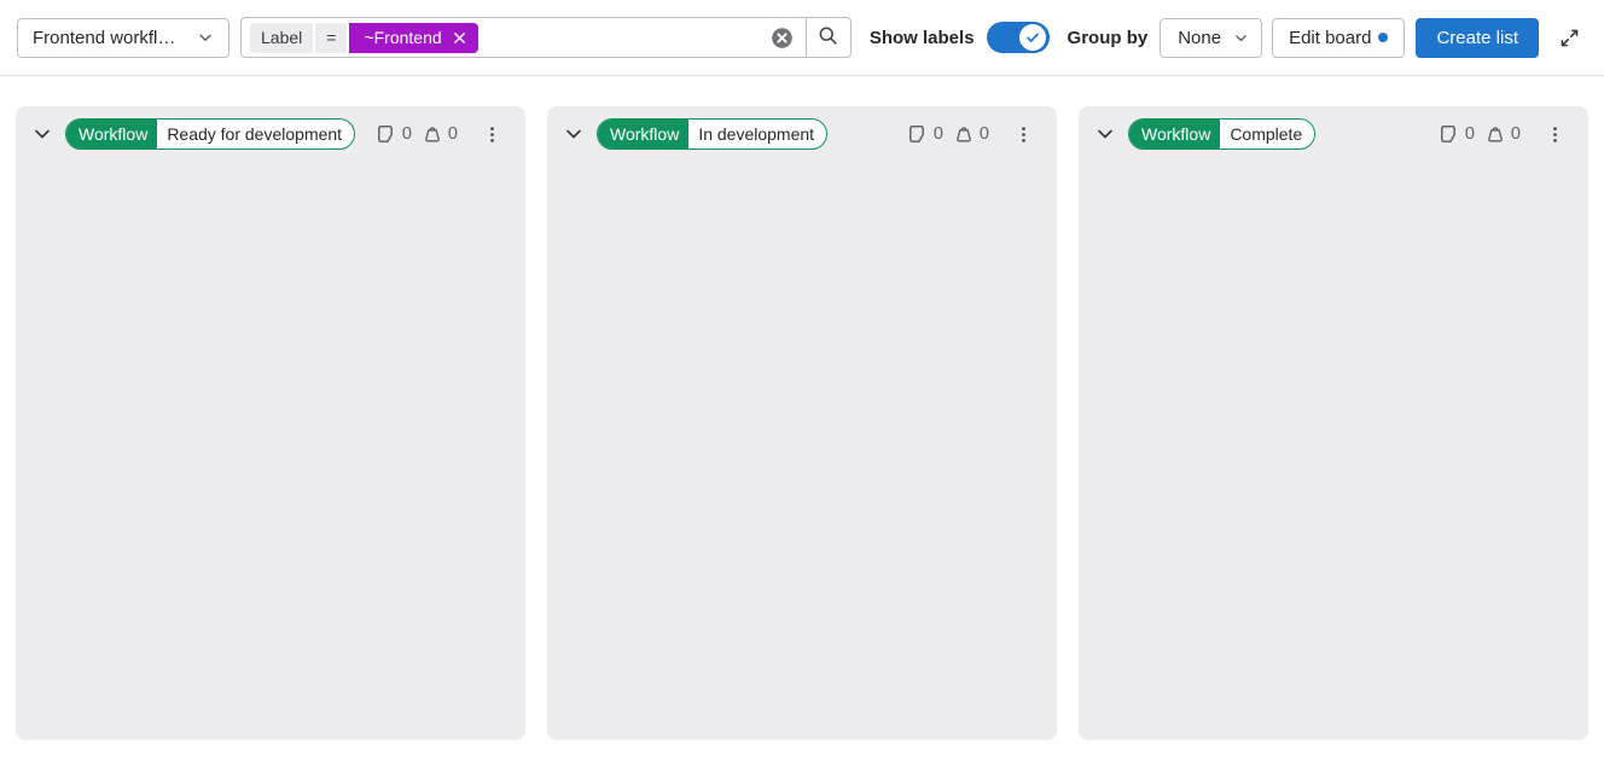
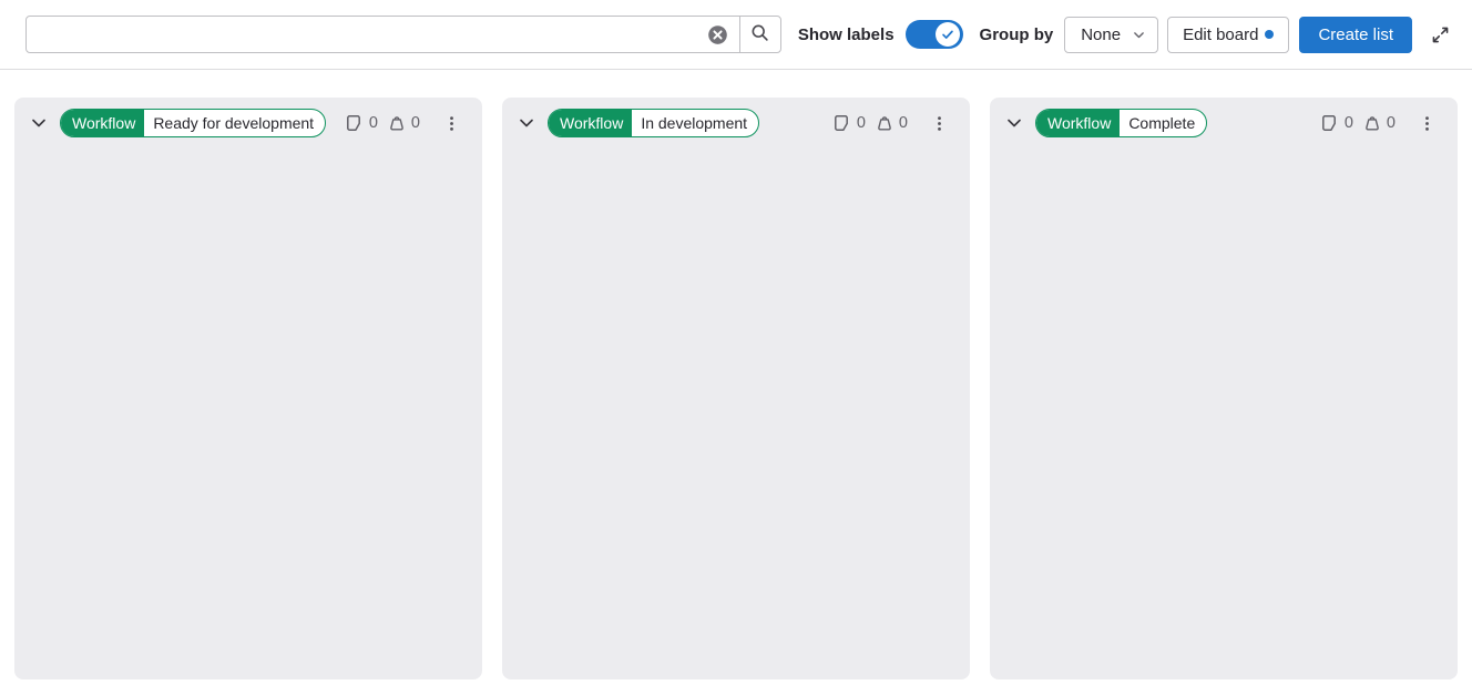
- Frontend workfl…
- Label
- =
- ~Frontend
  Show labels
  Group by
  None
  Edit board
  Create list
  Workflow
  Ready for development
  0
  0
  Workflow
  In development
  0
  0
  Workflow
  Complete
  0
  0
